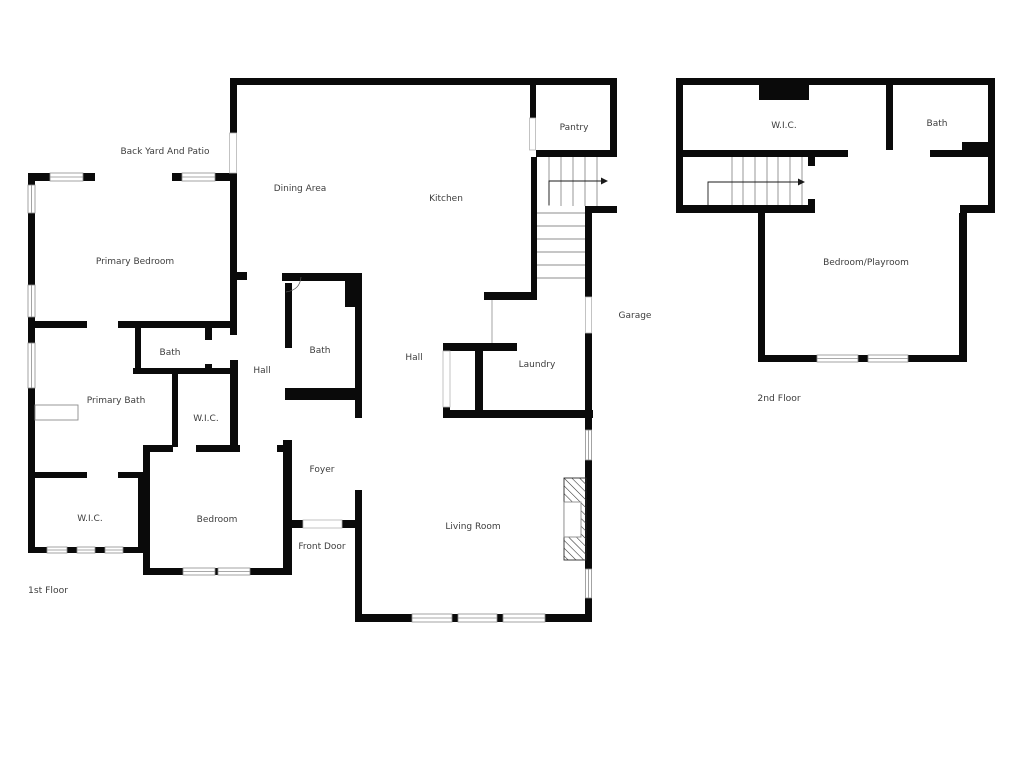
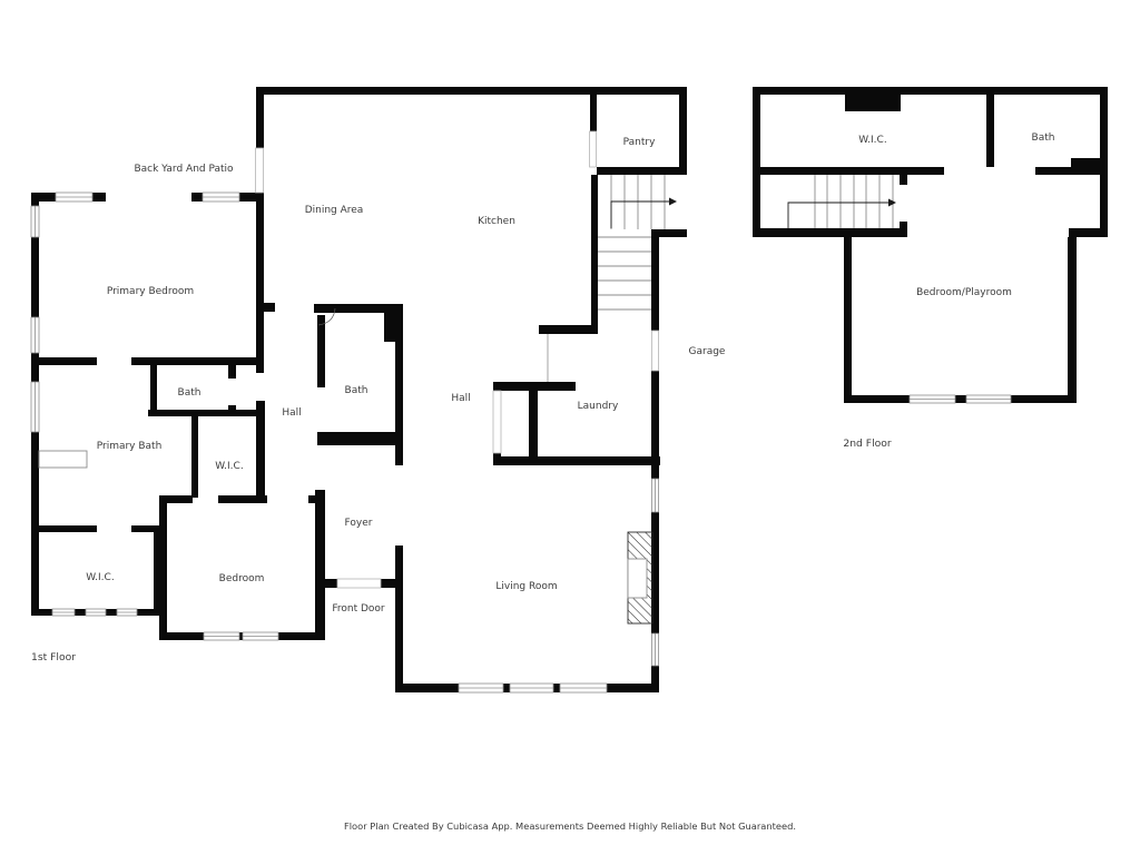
  Back Yard And Patio
  Dining Area
  Kitchen
  Pantry
  Primary Bedroom
  Bath
  Hall
  Primary Bath
  W.I.C.
  Bath
  Hall
  Laundry
  Garage
  W.I.C.
  Bedroom
  Foyer
  Front Door
  Living Room
  1st Floor
  W.I.C.
  Bath
  Bedroom/Playroom
  2nd Floor
+ Floor Plan Created By Cubicasa App. Measurements Deemed Highly Reliable But Not Guaranteed.
